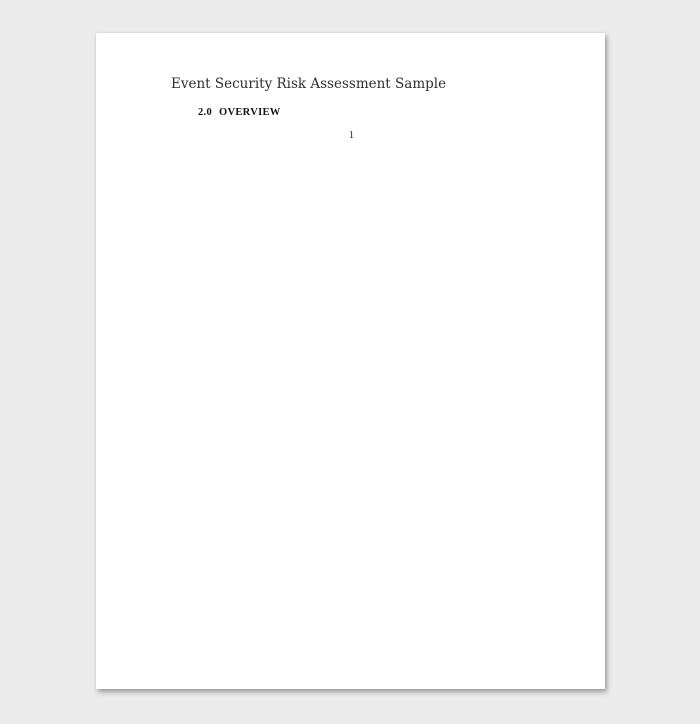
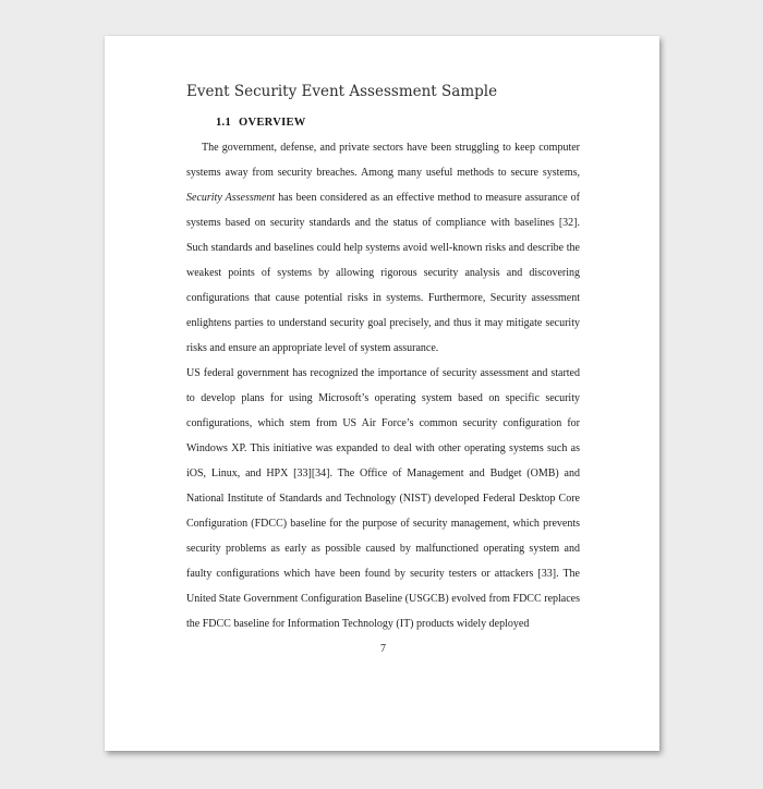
- Event Security Risk Assessment Sample
+ Event Security Event Assessment Sample
- 2.0 OVERVIEW
+ 1.1 OVERVIEW
+ The government, defense, and private sectors have been struggling to keep computer systems away from security breaches. Among many useful methods to secure systems, Security Assessment has been considered as an effective method to measure assurance of systems based on security standards and the status of compliance with baselines [32]. Such standards and baselines could help systems avoid well-known risks and describe the weakest points of systems by allowing rigorous security analysis and discovering configurations that cause potential risks in systems. Furthermore, Security assessment enlightens parties to understand security goal precisely, and thus it may mitigate security risks and ensure an appropriate level of system assurance.
+ US federal government has recognized the importance of security assessment and started to develop plans for using Microsoft’s operating system based on specific security configurations, which stem from US Air Force’s common security configuration for Windows XP. This initiative was expanded to deal with other operating systems such as iOS, Linux, and HPX [33][34]. The Office of Management and Budget (OMB) and National Institute of Standards and Technology (NIST) developed Federal Desktop Core Configuration (FDCC) baseline for the purpose of security management, which prevents security problems as early as possible caused by malfunctioned operating system and faulty configurations which have been found by security testers or attackers [33]. The United State Government Configuration Baseline (USGCB) evolved from FDCC replaces the FDCC baseline for Information Technology (IT) products widely deployed
- 1
+ 7
